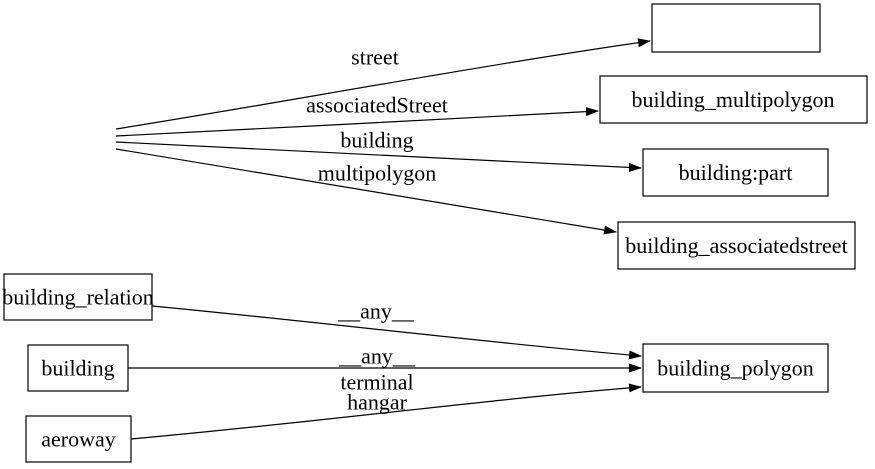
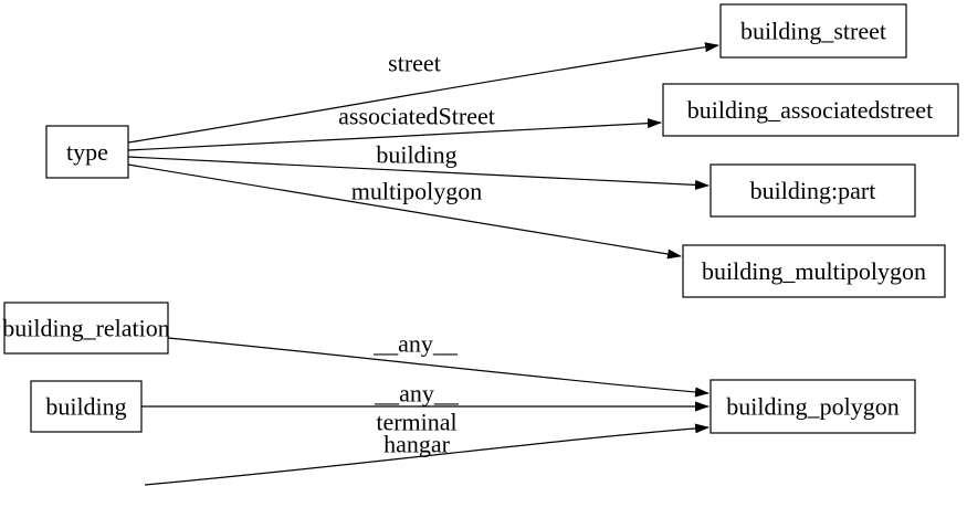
  street
  associatedStreet
  building
  multipolygon
  __any__
  __any__
  terminal
  hangar
+ type
+ building_street
- building_multipolygon
+ building_associatedstreet
  building:part
- building_associatedstreet
+ building_multipolygon
  building_polygon
  building_relation
  building
- aeroway
